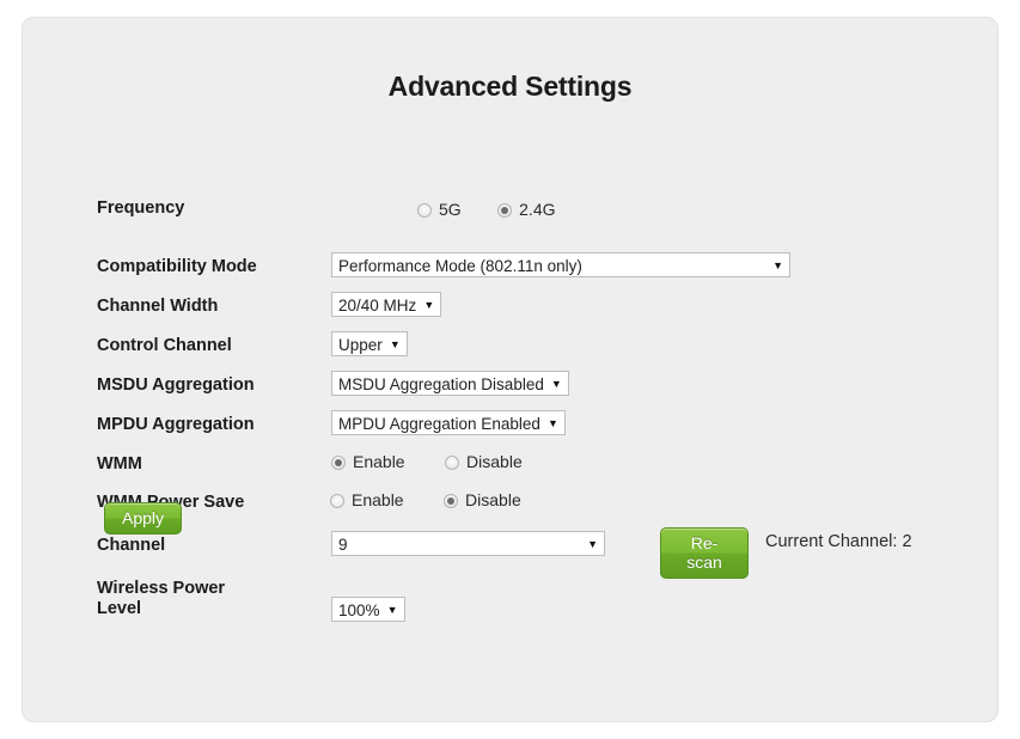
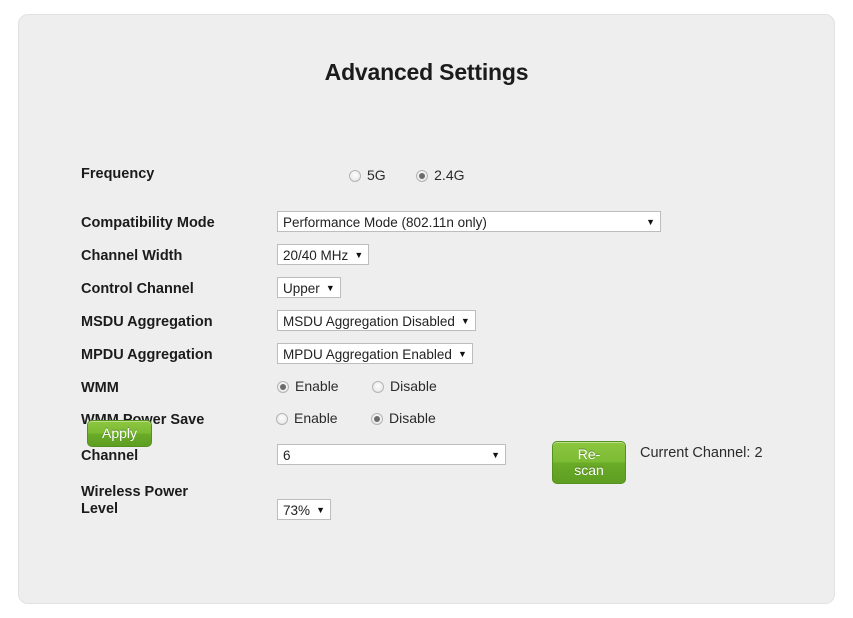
  Advanced Settings
  Frequency
  5G 2.4G
  Compatibility Mode
  Performance Mode (802.11n only)
  ▼
  Channel Width
  20/40 MHz
  ▼
  Control Channel
  Upper
  ▼
  MSDU Aggregation
  MSDU Aggregation Disabled
  ▼
  MPDU Aggregation
  MPDU Aggregation Enabled
  ▼
  WMM
  Enable Disable
  Enable Disable
  Channel
- 9
+ 6
  ▼
  Re-scan
  Current Channel: 2
  Wireless Power
  Level
- 100%
+ 73%
  ▼
  Apply
